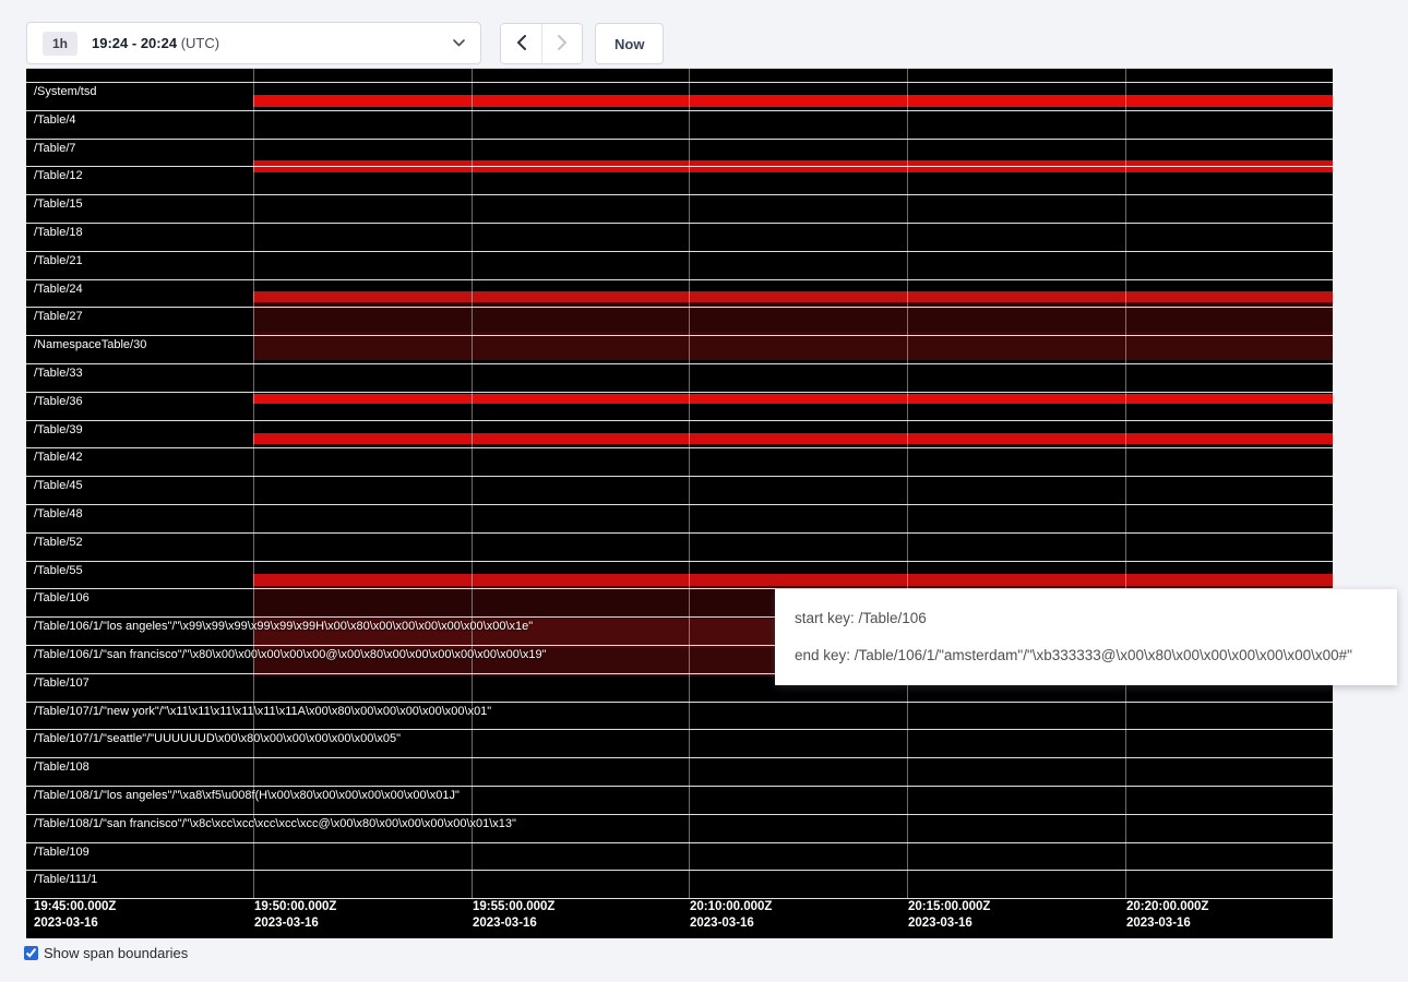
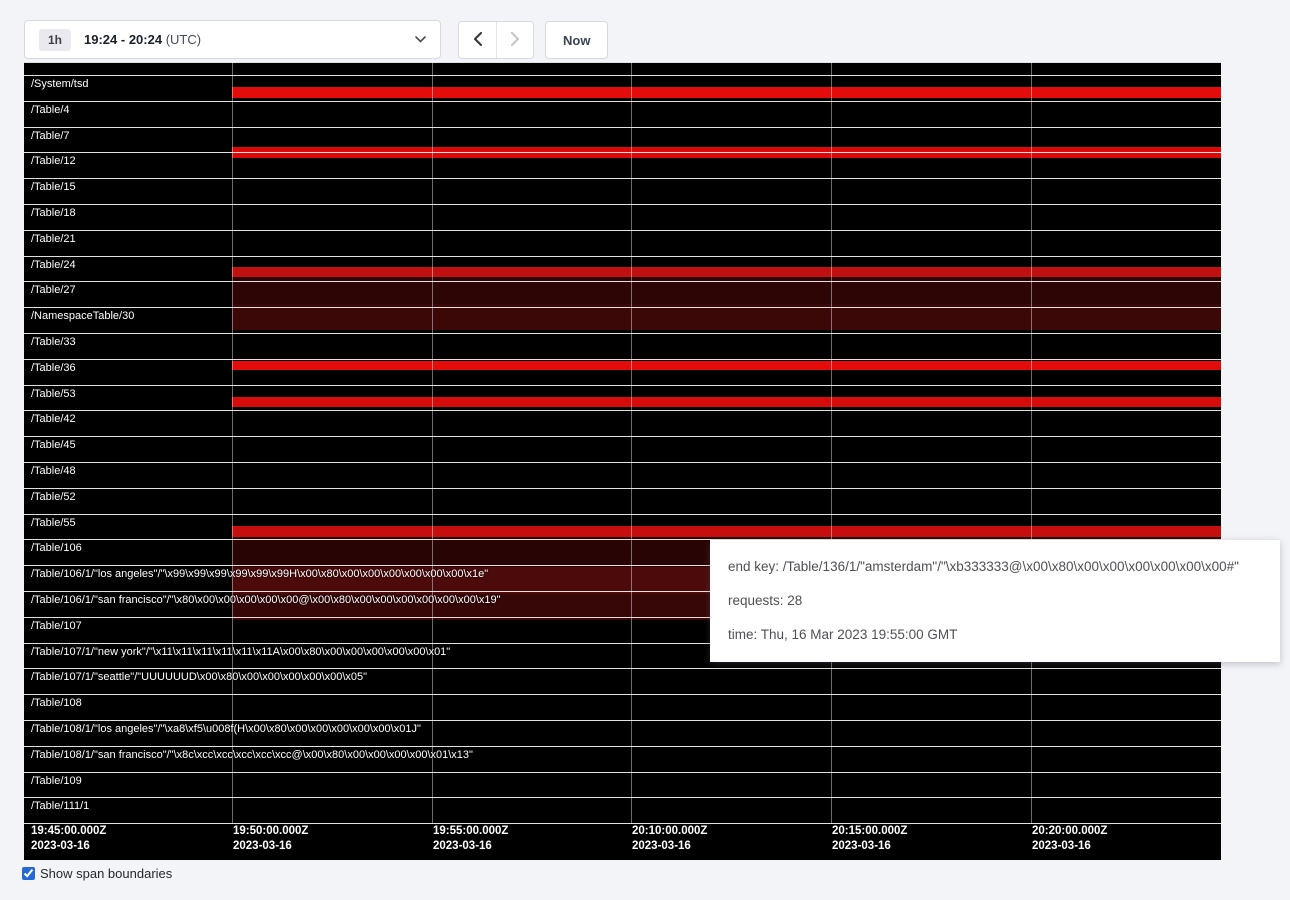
  1h
  19:24 - 20:24 (UTC)
  Now
  /System/tsd
  /Table/4
  /Table/7
  /Table/12
  /Table/15
  /Table/18
  /Table/21
  /Table/24
  /Table/27
  /NamespaceTable/30
  /Table/33
  /Table/36
- /Table/39
+ /Table/53
  /Table/42
  /Table/45
  /Table/48
  /Table/52
  /Table/55
  /Table/106
  /Table/106/1/"los angeles"/"\x99\x99\x99\x99\x99\x99H\x00\x80\x00\x00\x00\x00\x00\x00\x1e"
  /Table/106/1/"san francisco"/"\x80\x00\x00\x00\x00\x00@\x00\x80\x00\x00\x00\x00\x00\x00\x19"
  /Table/107
  /Table/107/1/"new york"/"\x11\x11\x11\x11\x11\x11A\x00\x80\x00\x00\x00\x00\x00\x01"
  /Table/107/1/"seattle"/"UUUUUUD\x00\x80\x00\x00\x00\x00\x00\x05"
  /Table/108
  /Table/108/1/"los angeles"/"\xa8\xf5\u008f(H\x00\x80\x00\x00\x00\x00\x00\x01J"
  /Table/108/1/"san francisco"/"\x8c\xcc\xcc\xcc\xcc\xcc@\x00\x80\x00\x00\x00\x00\x01\x13"
  /Table/109
  /Table/111/1
  19:45:00.000Z
  2023-03-16
  19:50:00.000Z
  2023-03-16
  19:55:00.000Z
  2023-03-16
  20:10:00.000Z
  2023-03-16
  20:15:00.000Z
  2023-03-16
  20:20:00.000Z
  2023-03-16
- start key: /Table/106
- end key: /Table/106/1/"amsterdam"/"\xb333333@\x00\x80\x00\x00\x00\x00\x00\x00#"
+ end key: /Table/136/1/"amsterdam"/"\xb333333@\x00\x80\x00\x00\x00\x00\x00\x00#"
+ requests: 28
+ time: Thu, 16 Mar 2023 19:55:00 GMT
  Show span boundaries
